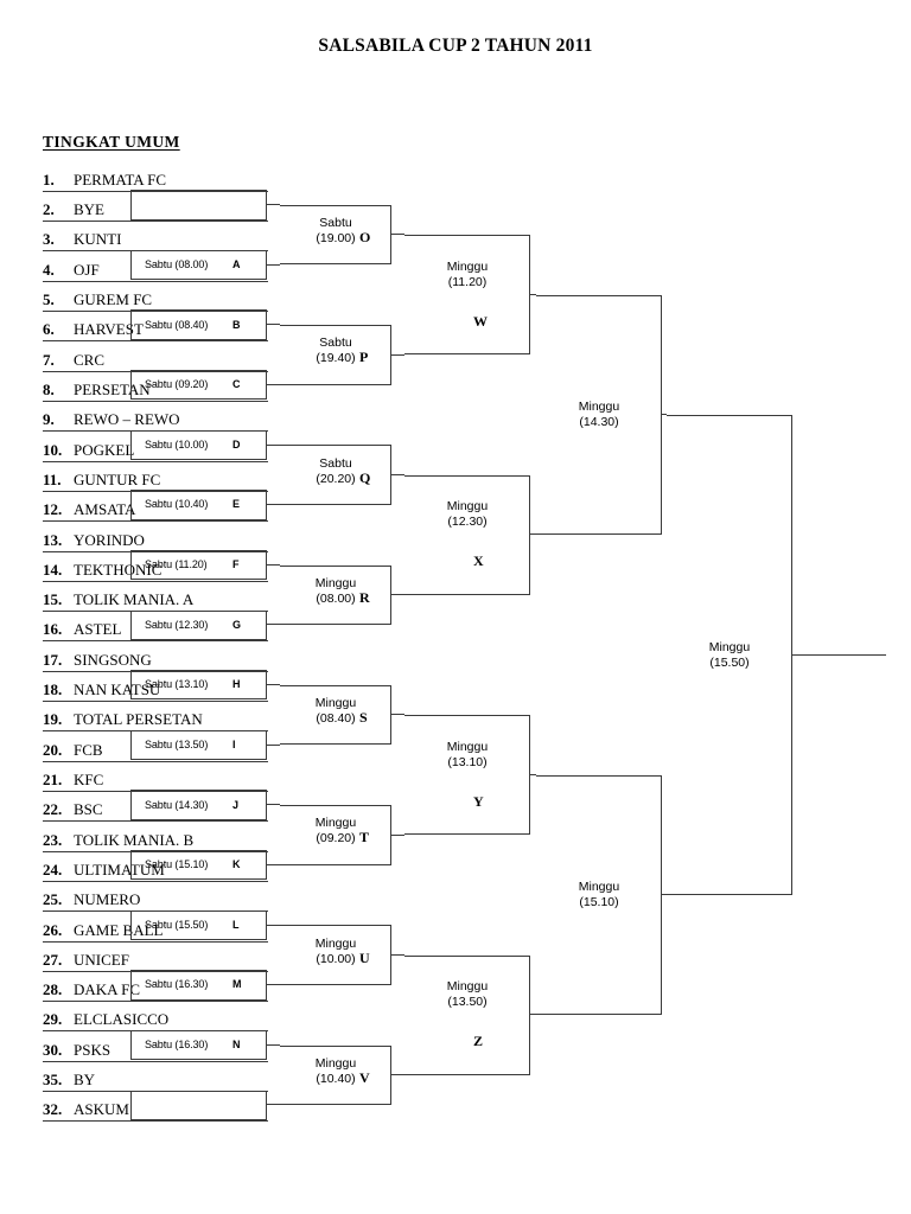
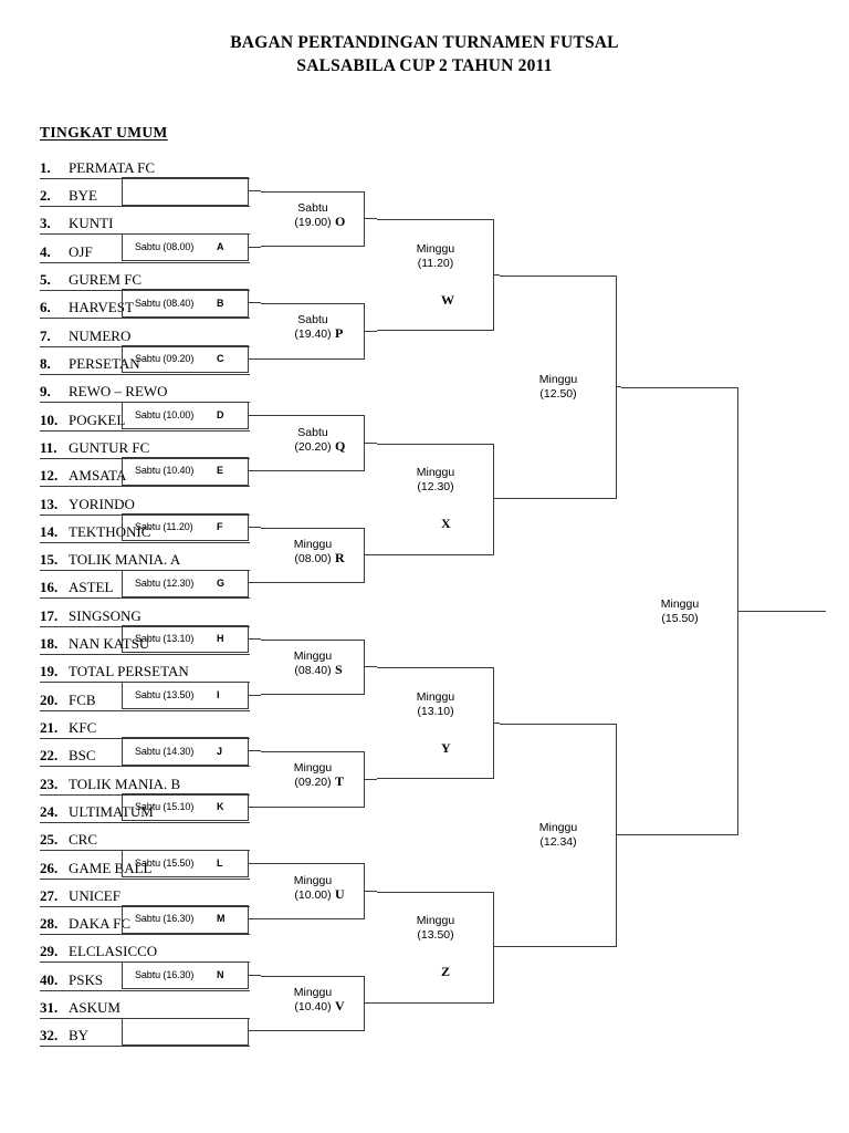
+ BAGAN PERTANDINGAN TURNAMEN FUTSAL
  SALSABILA CUP 2 TAHUN 2011
  TINGKAT UMUM
  1.
  PERMATA FC
  2.
  BYE
  3.
  KUNTI
  4.
  OJF
  5.
  GUREM FC
  6.
  HARVEST
  7.
- CRC
+ NUMERO
  8.
  PERSETAN
  9.
  REWO – REWO
  10.
  POGKEL
  11.
  GUNTUR FC
  12.
  AMSATA
  13.
  YORINDO
  14.
  TEKTHONIC
  15.
  TOLIK MANIA. A
  16.
  ASTEL
  17.
  SINGSONG
  18.
  NAN KATSU
  19.
  TOTAL PERSETAN
  20.
  FCB
  21.
  KFC
  22.
  BSC
  23.
  TOLIK MANIA. B
  24.
  ULTIMATUM
  25.
- NUMERO
+ CRC
  26.
  GAME BALL
  27.
  UNICEF
  28.
  DAKA FC
  29.
  ELCLASICCO
- 30.
+ 40.
  PSKS
- 35.
+ 31.
- BY
+ ASKUM
  32.
- ASKUM
+ BY
  Sabtu (08.00)
  A
  Sabtu (08.40)
  B
  Sabtu (09.20)
  C
  Sabtu (10.00)
  D
  Sabtu (10.40)
  E
  Sabtu (11.20)
  F
  Sabtu (12.30)
  G
  Sabtu (13.10)
  H
  Sabtu (13.50)
  I
  Sabtu (14.30)
  J
  Sabtu (15.10)
  K
  Sabtu (15.50)
  L
  Sabtu (16.30)
  M
  Sabtu (16.30)
  N
  Sabtu
  (19.00)
  O
  Sabtu
  (19.40)
  P
  Sabtu
  (20.20)
  Q
  Minggu
  (08.00)
  R
  Minggu
  (08.40)
  S
  Minggu
  (09.20)
  T
  Minggu
  (10.00)
  U
  Minggu
  (10.40)
  V
  Minggu
  (11.20)
  W
  Minggu
  (12.30)
  X
  Minggu
  (13.10)
  Y
  Minggu
  (13.50)
  Z
  Minggu
- (14.30)
+ (12.50)
  Minggu
- (15.10)
+ (12.34)
  Minggu
  (15.50)
